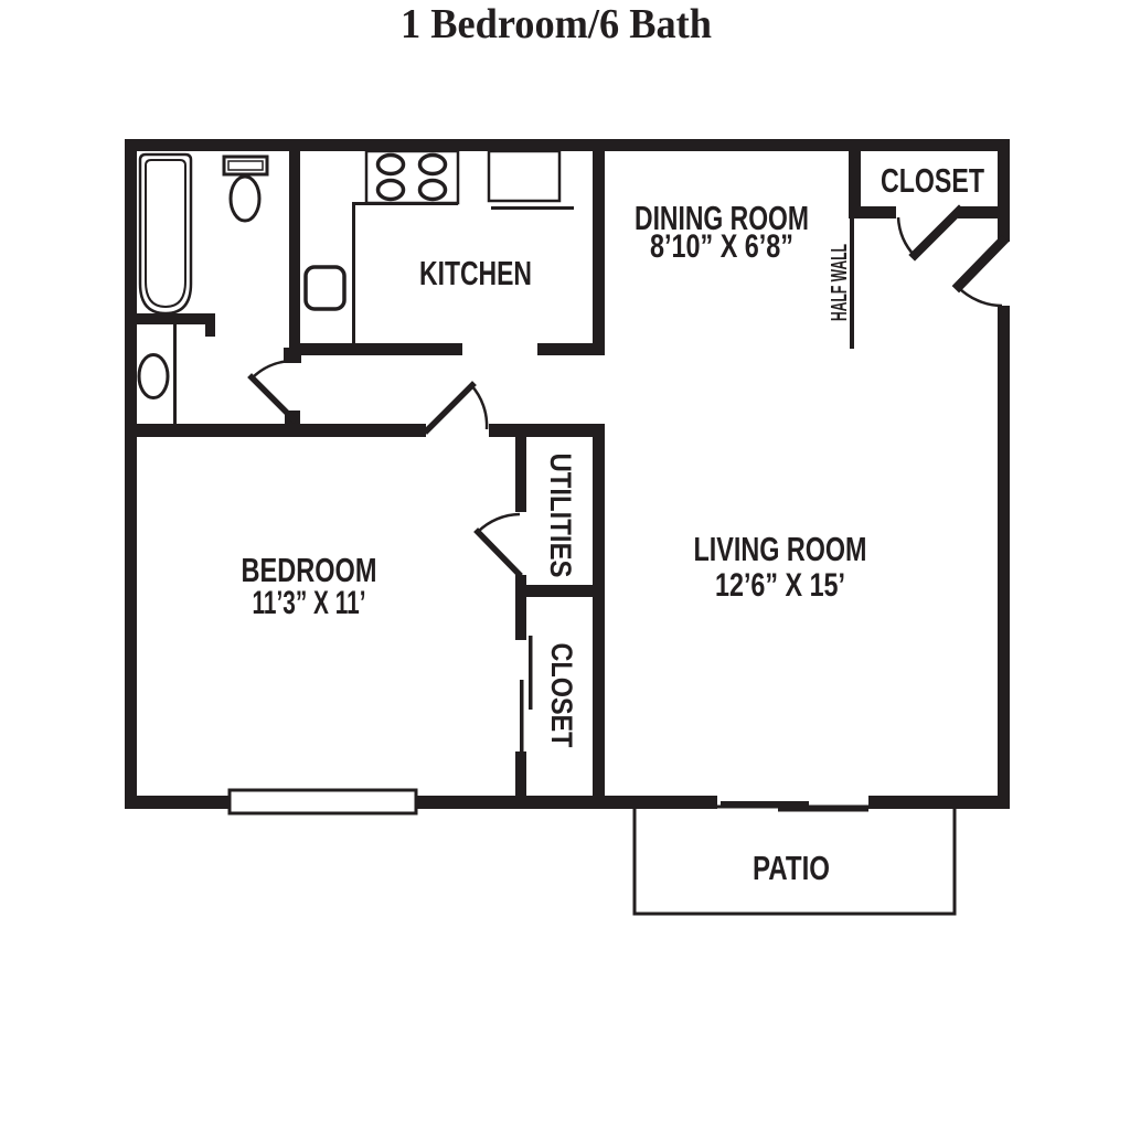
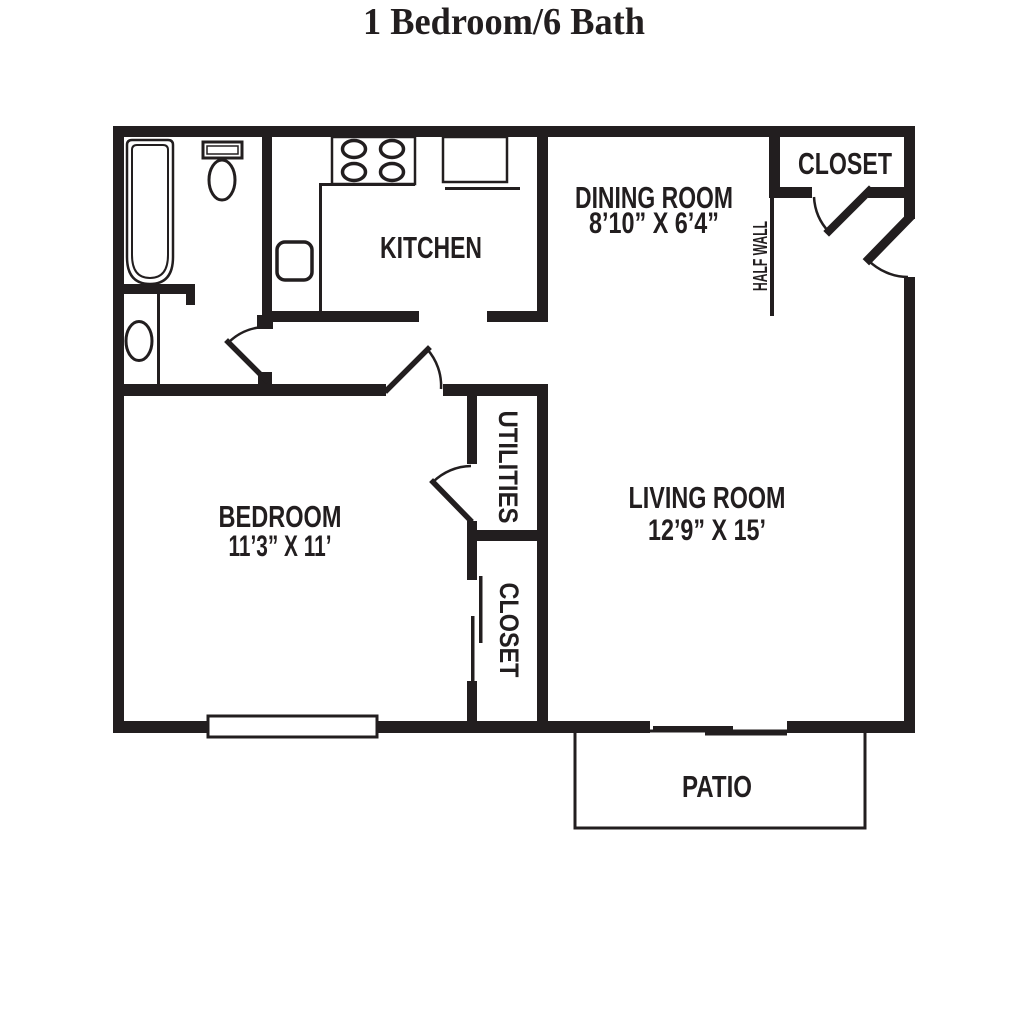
  1 Bedroom/6 Bath
  KITCHEN
  DINING ROOM
- 8’10” X 6’8”
+ 8’10” X 6’4”
  CLOSET
  LIVING ROOM
- 12’6” X 15’
+ 12’9” X 15’
  BEDROOM
  11’3” X 11’
  PATIO
